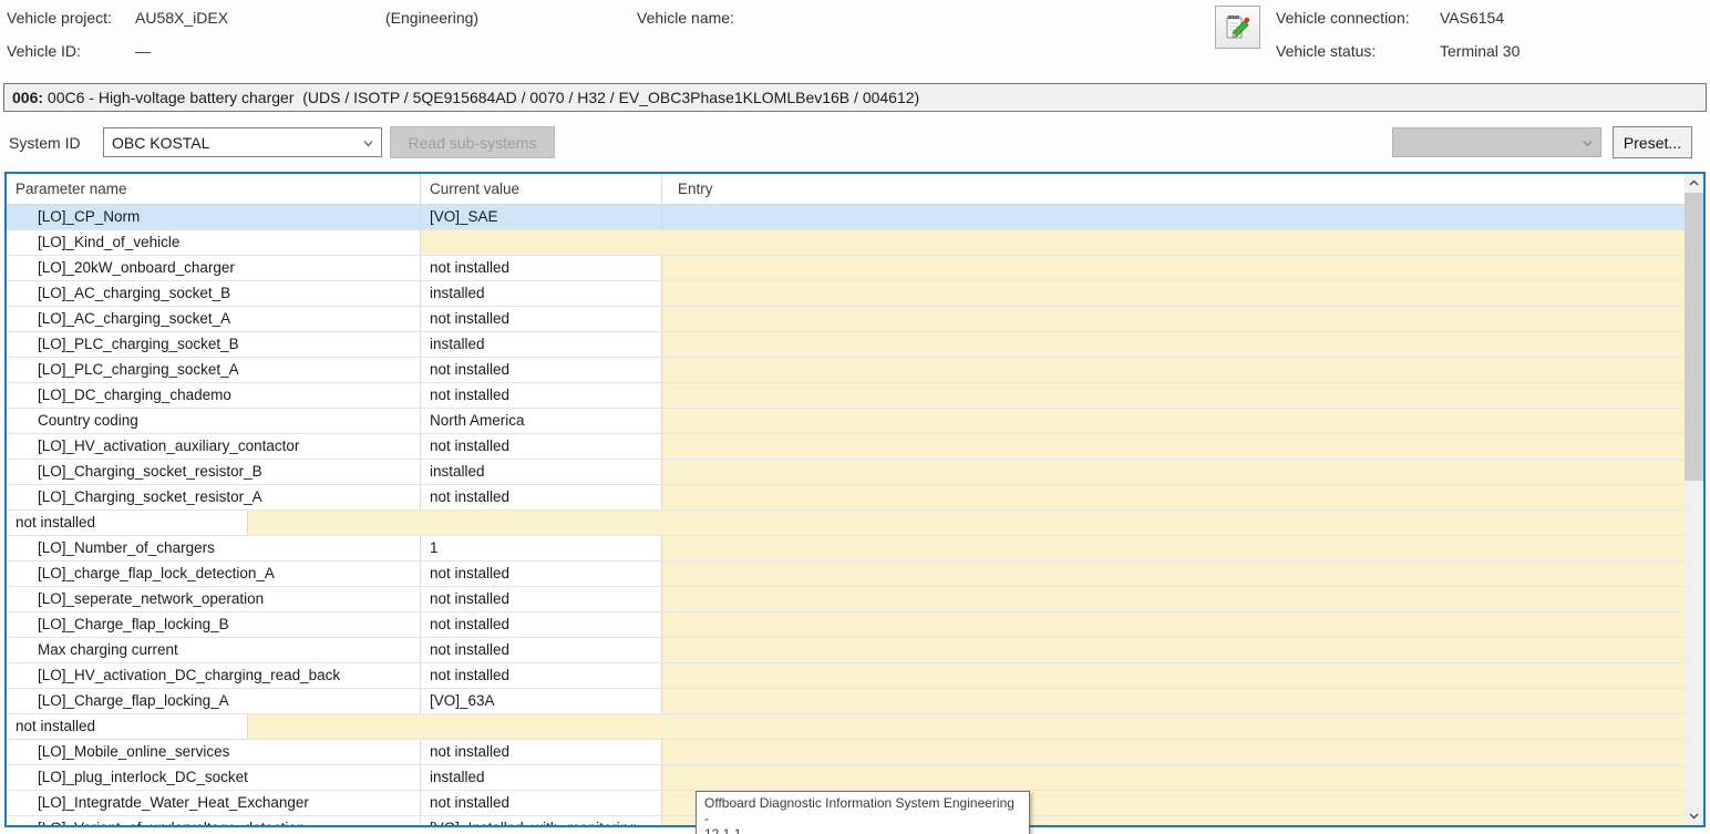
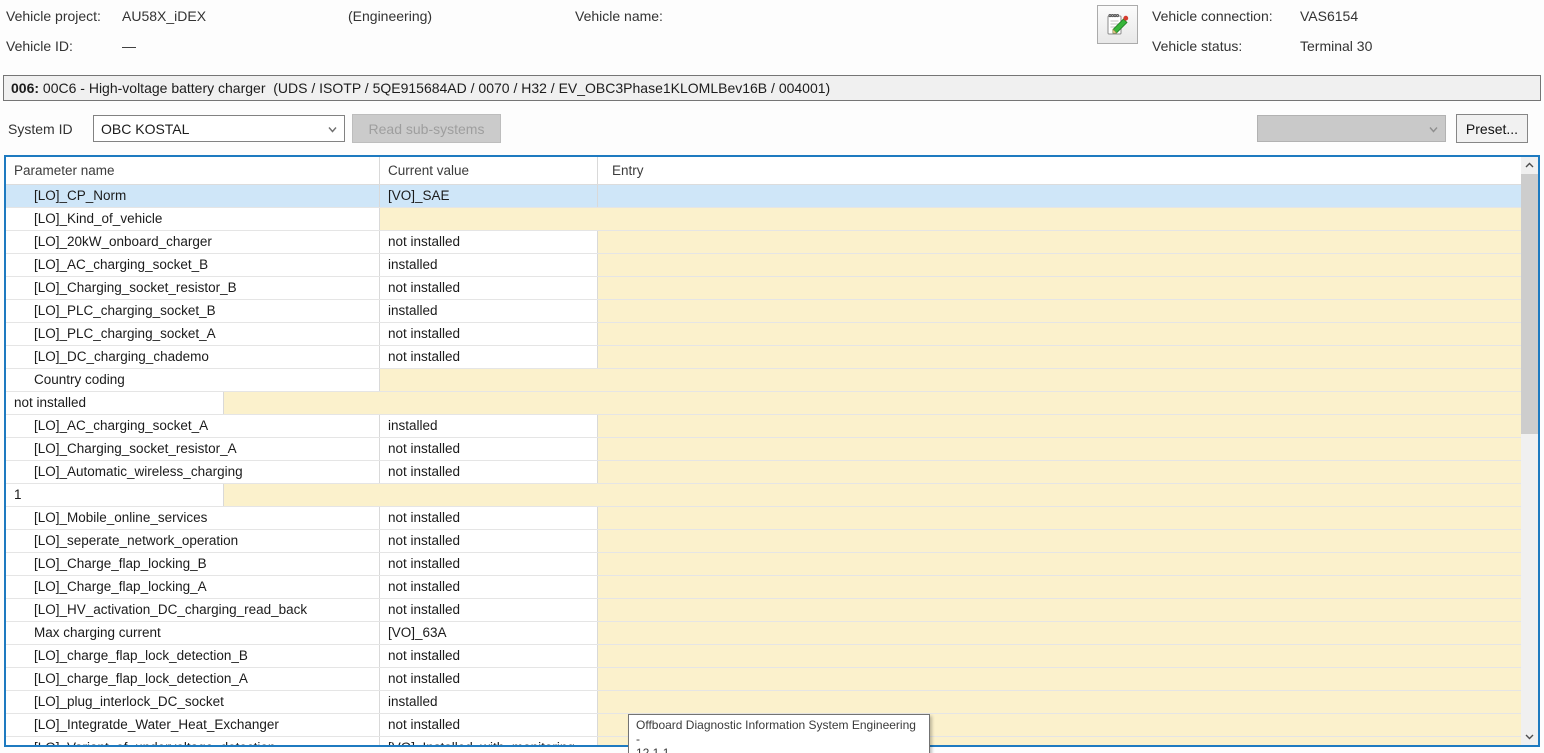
  Vehicle project:
  AU58X_iDEX
  (Engineering)
  Vehicle name:
  Vehicle ID:
  —
  Vehicle connection:
  VAS6154
  Vehicle status:
  Terminal 30
  006:
- 00C6 - High-voltage battery charger (UDS / ISOTP / 5QE915684AD / 0070 / H32 / EV_OBC3Phase1KLOMLBev16B / 004612)
+ 00C6 - High-voltage battery charger (UDS / ISOTP / 5QE915684AD / 0070 / H32 / EV_OBC3Phase1KLOMLBev16B / 004001)
  System ID
  OBC KOSTAL
  Read sub-systems
  Preset...
  Parameter name
  Current value
  Entry
  [LO]_CP_Norm
  [VO]_SAE
  [LO]_Kind_of_vehicle
  [LO]_20kW_onboard_charger
  not installed
  [LO]_AC_charging_socket_B
  installed
- [LO]_AC_charging_socket_A
+ [LO]_Charging_socket_resistor_B
  not installed
  [LO]_PLC_charging_socket_B
  installed
  [LO]_PLC_charging_socket_A
  not installed
  [LO]_DC_charging_chademo
  not installed
  Country coding
- North America
- [LO]_HV_activation_auxiliary_contactor
  not installed
- [LO]_Charging_socket_resistor_B
+ [LO]_AC_charging_socket_A
  installed
  [LO]_Charging_socket_resistor_A
  not installed
+ [LO]_Automatic_wireless_charging
  not installed
- [LO]_Number_of_chargers
  1
- [LO]_charge_flap_lock_detection_A
+ [LO]_Mobile_online_services
  not installed
  [LO]_seperate_network_operation
  not installed
  [LO]_Charge_flap_locking_B
  not installed
- Max charging current
+ [LO]_Charge_flap_locking_A
  not installed
  [LO]_HV_activation_DC_charging_read_back
  not installed
- [LO]_Charge_flap_locking_A
+ Max charging current
  [VO]_63A
+ [LO]_charge_flap_lock_detection_B
  not installed
- [LO]_Mobile_online_services
+ [LO]_charge_flap_lock_detection_A
  not installed
  [LO]_plug_interlock_DC_socket
  installed
  [LO]_Integratde_Water_Heat_Exchanger
  not installed
  Offboard Diagnostic Information System Engineering -
